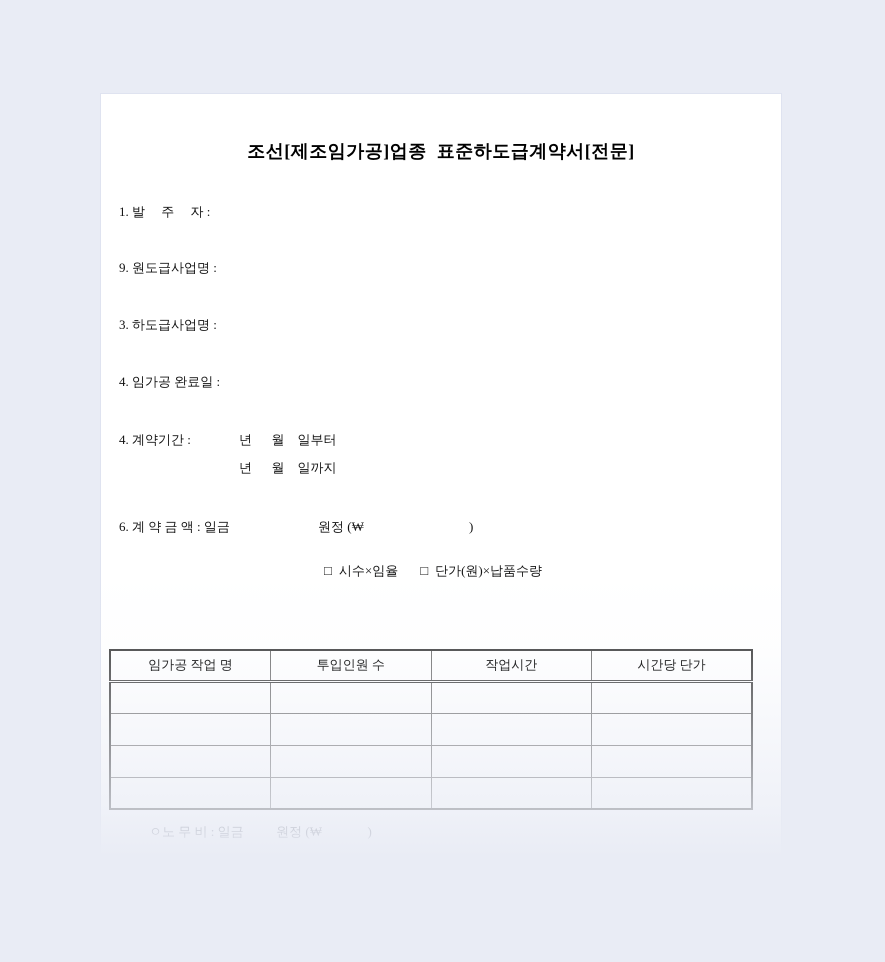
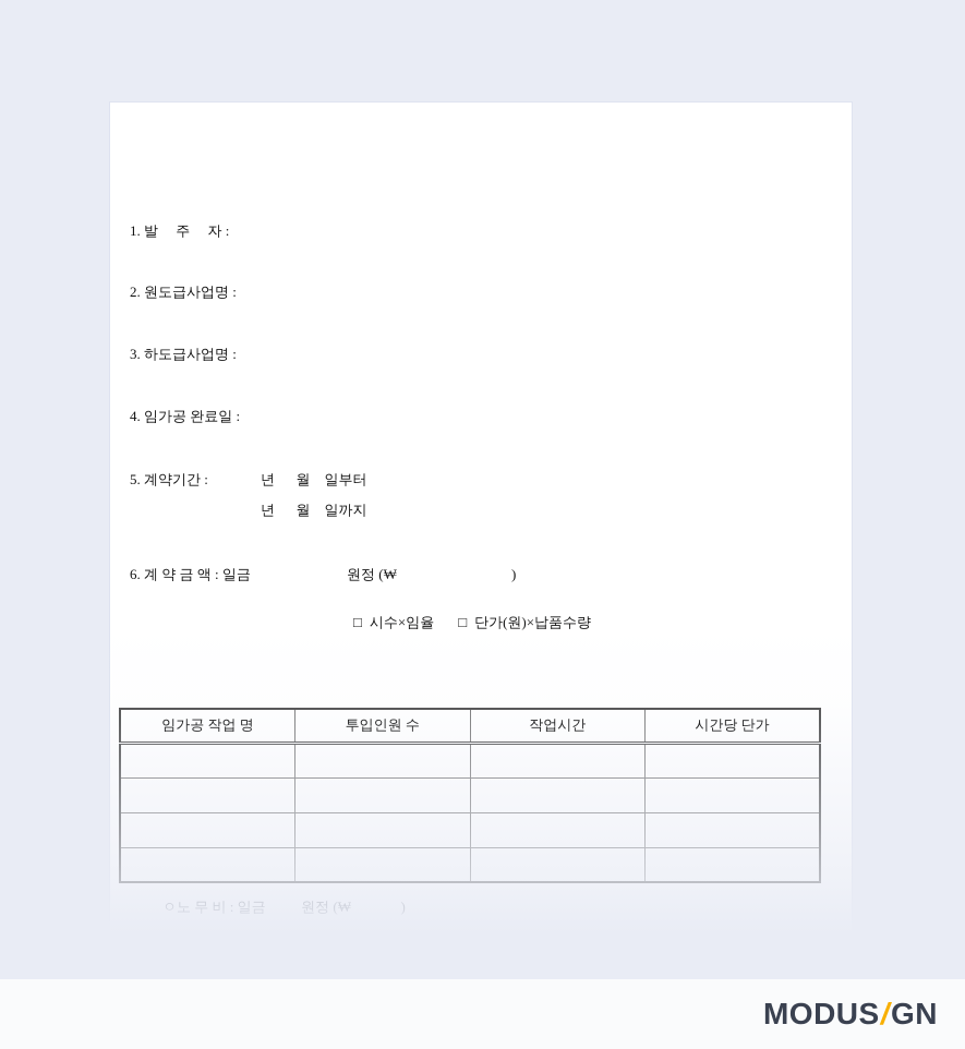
- 조선[제조임가공]업종 표준하도급계약서[전문]
  1. 발 주 자 :
- 9. 원도급사업명 :
+ 2. 원도급사업명 :
  3. 하도급사업명 :
  4. 임가공 완료일 :
- 4. 계약기간 :
+ 5. 계약기간 :
  년 월 일부터
  년 월 일까지
  6. 계 약 금 액 : 일금
  원정 (₩
  )
+ MODUS/GN
